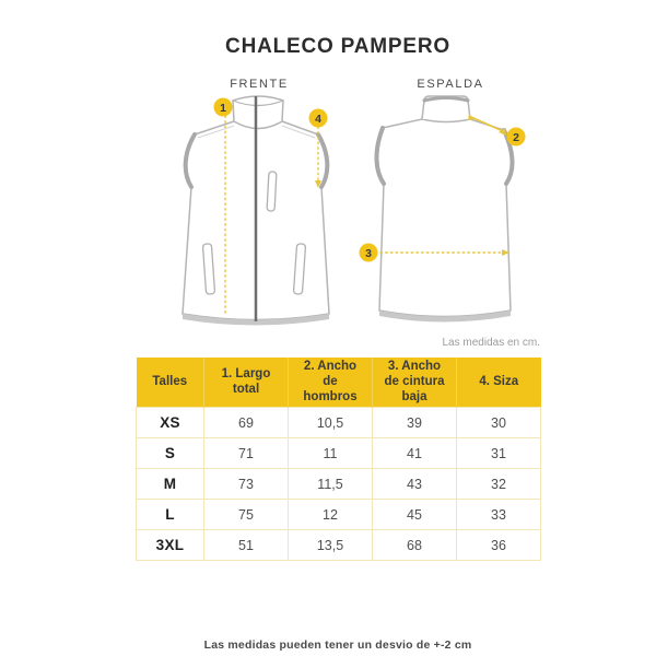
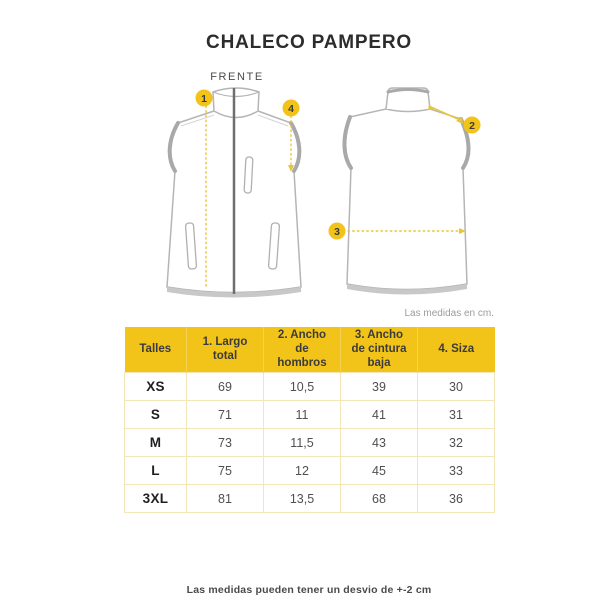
  CHALECO PAMPERO
  FRENTE
- ESPALDA
  1
  4
  2
  3
  Las medidas en cm.
  Talles	1. Largo total	2. Ancho de hombros	3. Ancho de cintura baja	4. Siza
  XS	69	10,5	39	30
  S	71	11	41	31
  M	73	11,5	43	32
  L	75	12	45	33
- 3XL	51	13,5	68	36
+ 3XL	81	13,5	68	36
  Las medidas pueden tener un desvio de +-2 cm
